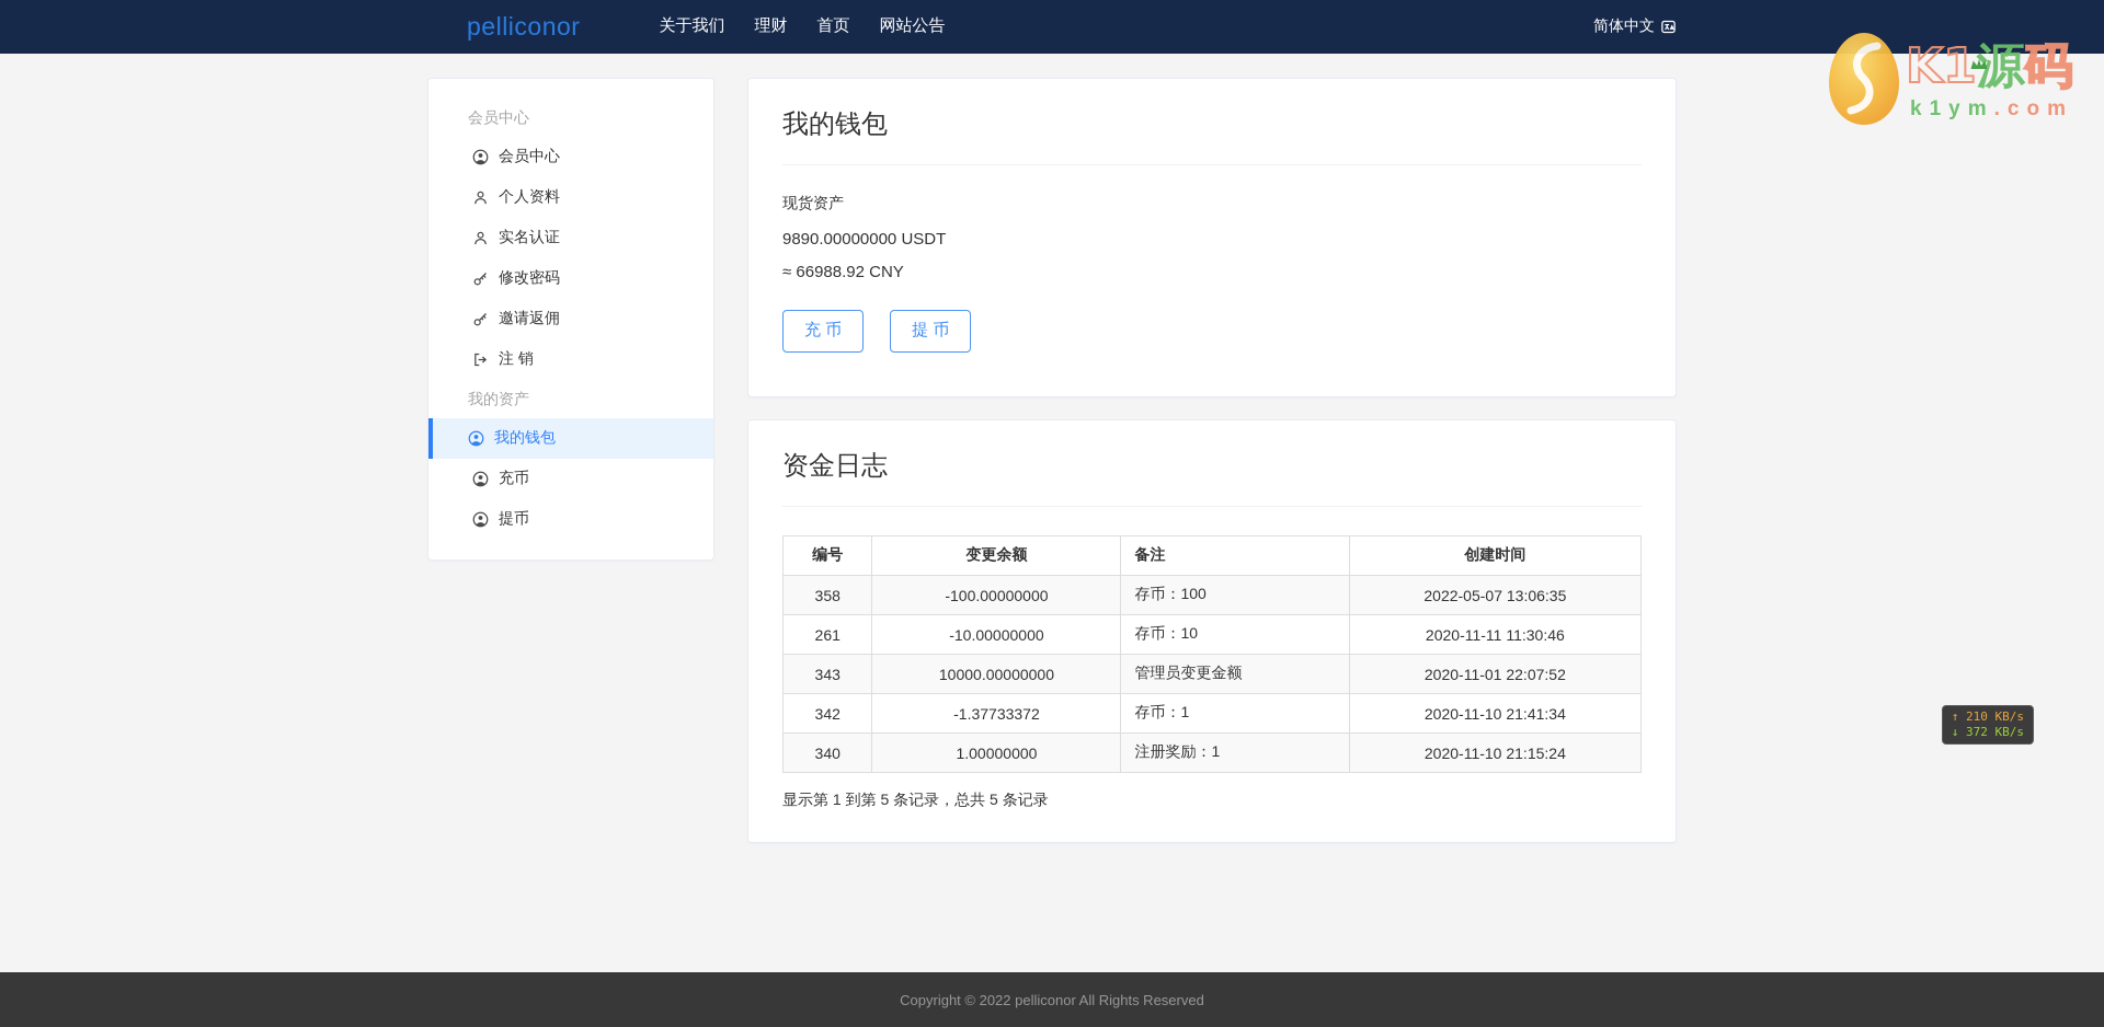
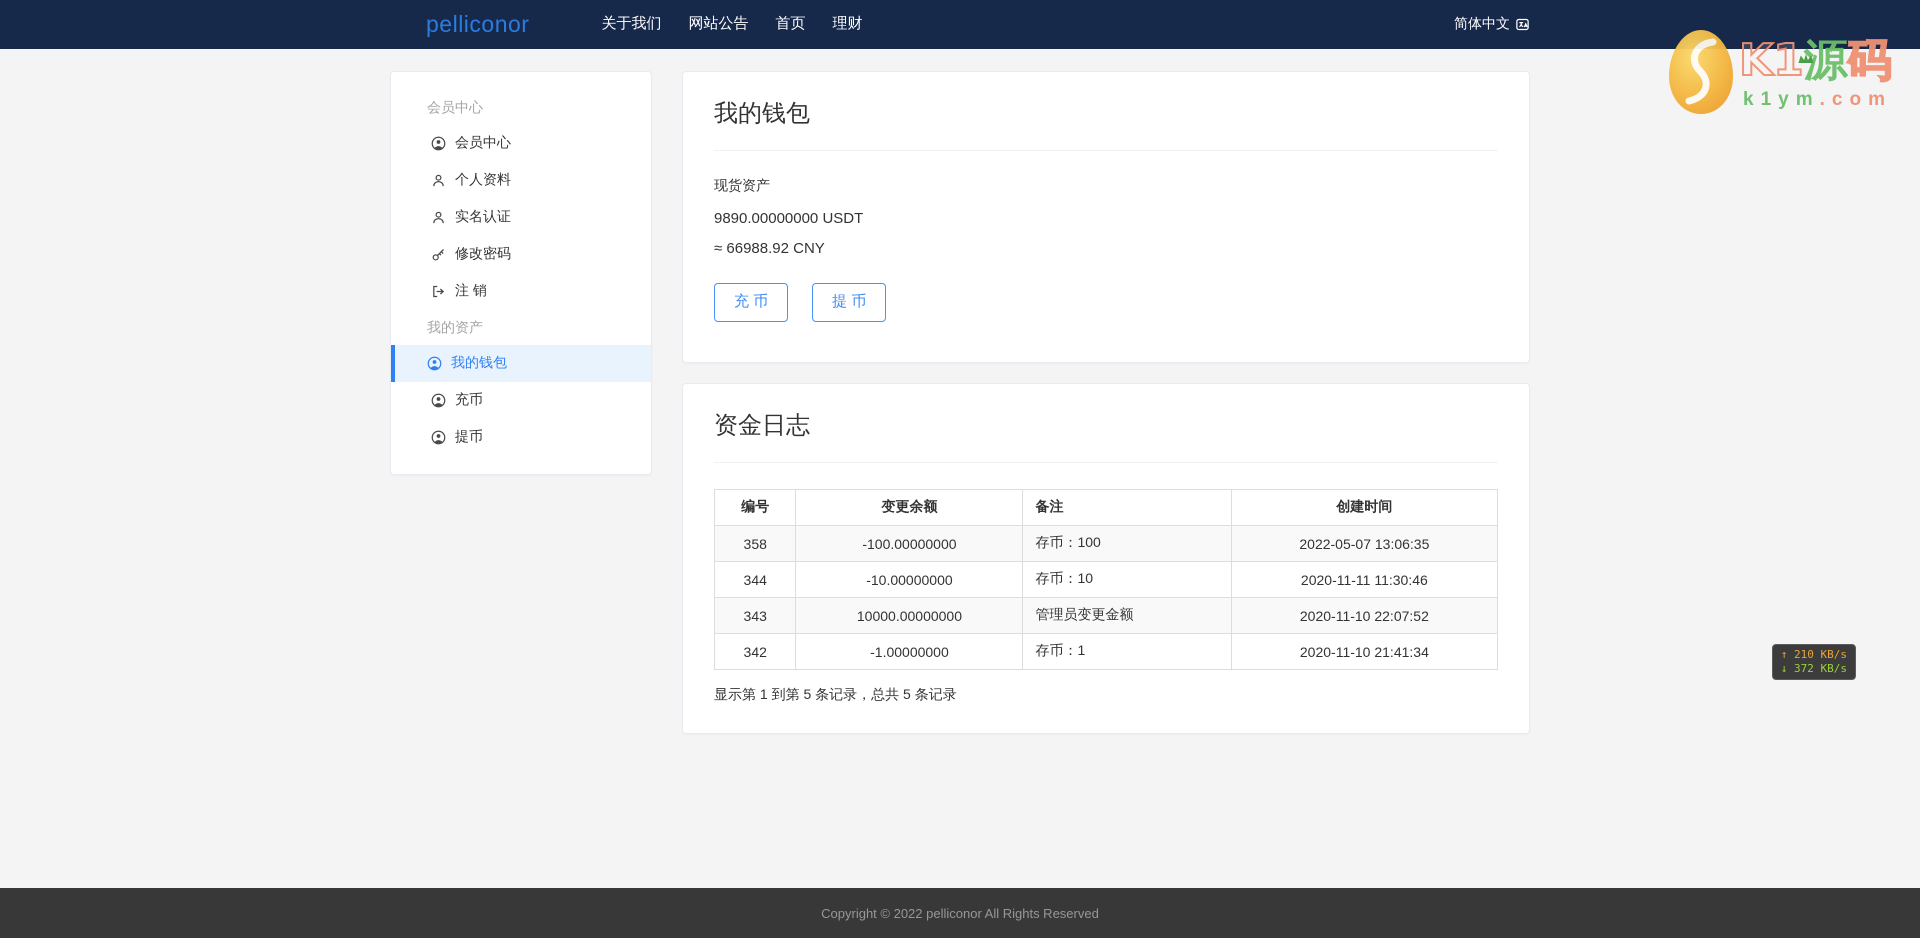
  pelliconor
  关于我们
- 理财
+ 网站公告
  首页
- 网站公告
+ 理财
  简体中文
  会员中心
  会员中心
  个人资料
  实名认证
  修改密码
- 邀请返佣
  注 销
  我的资产
  我的钱包
  充币
  提币
  我的钱包
  现货资产
  9890.00000000 USDT
  ≈ 66988.92 CNY
  充 币
  提 币
  资金日志
  编号	变更余额	备注	创建时间
  358	-100.00000000	存币：100	2022-05-07 13:06:35
- 261	-10.00000000	存币：10	2020-11-11 11:30:46
+ 344	-10.00000000	存币：10	2020-11-11 11:30:46
- 343	10000.00000000	管理员变更金额	2020-11-01 22:07:52
+ 343	10000.00000000	管理员变更金额	2020-11-10 22:07:52
- 342	-1.37733372	存币：1	2020-11-10 21:41:34
+ 342	-1.00000000	存币：1	2020-11-10 21:41:34
- 340	1.00000000	注册奖励：1	2020-11-10 21:15:24
  显示第 1 到第 5 条记录，总共 5 条记录
  Copyright © 2022 pelliconor All Rights Reserved
  K1源码
  k1ym.com
  ↑ 210 KB/s
  ↓ 372 KB/s
